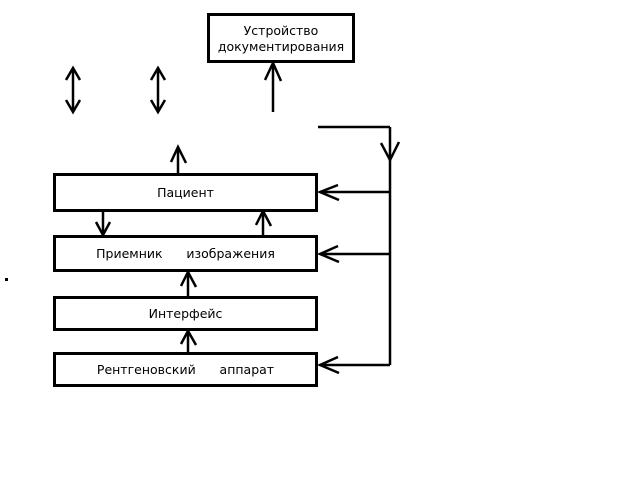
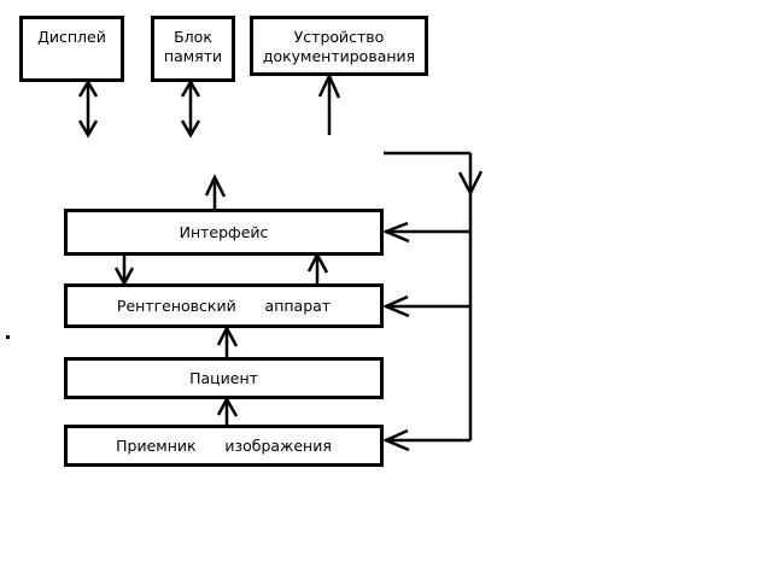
+ Дисплей
+ Блок
+ памяти
  Устройство
  документирования
- Пациент
+ Интерфейс
- Приемник изображения
+ Рентгеновский аппарат
- Интерфейс
+ Пациент
- Рентгеновский аппарат
+ Приемник изображения
